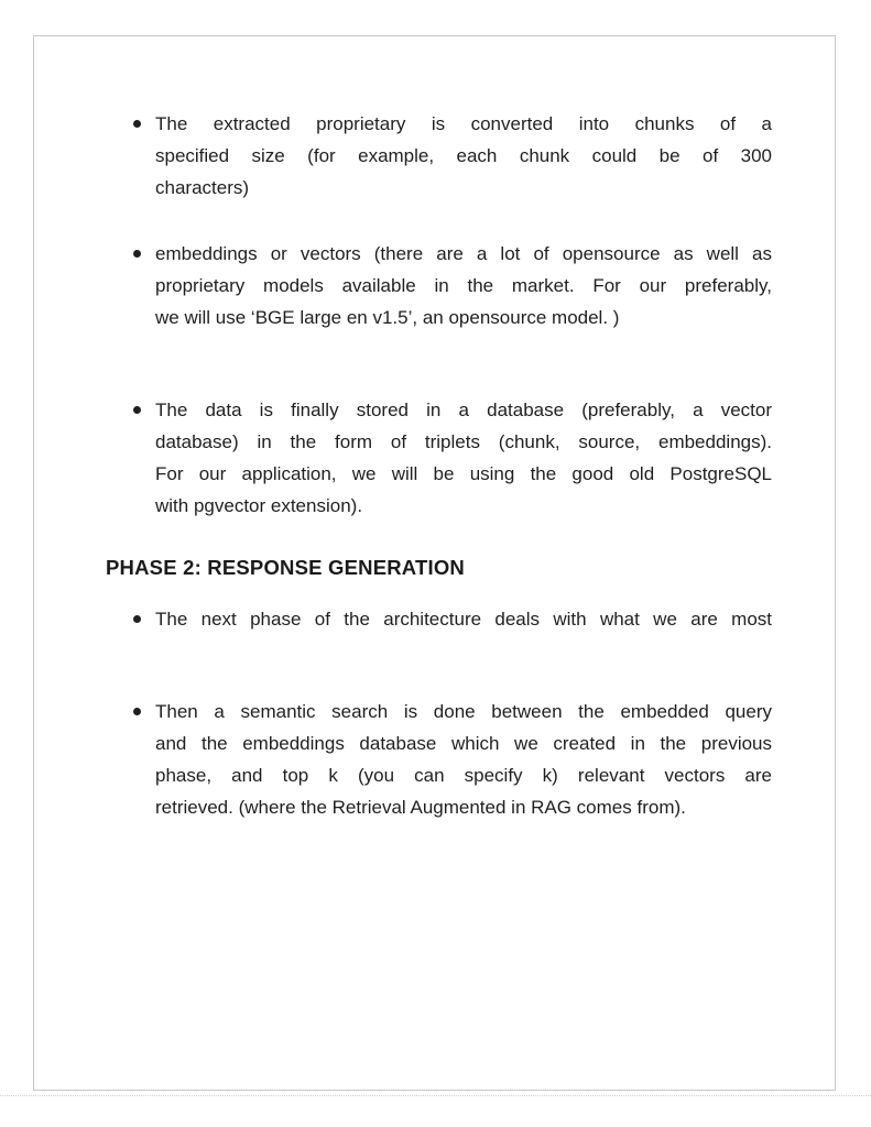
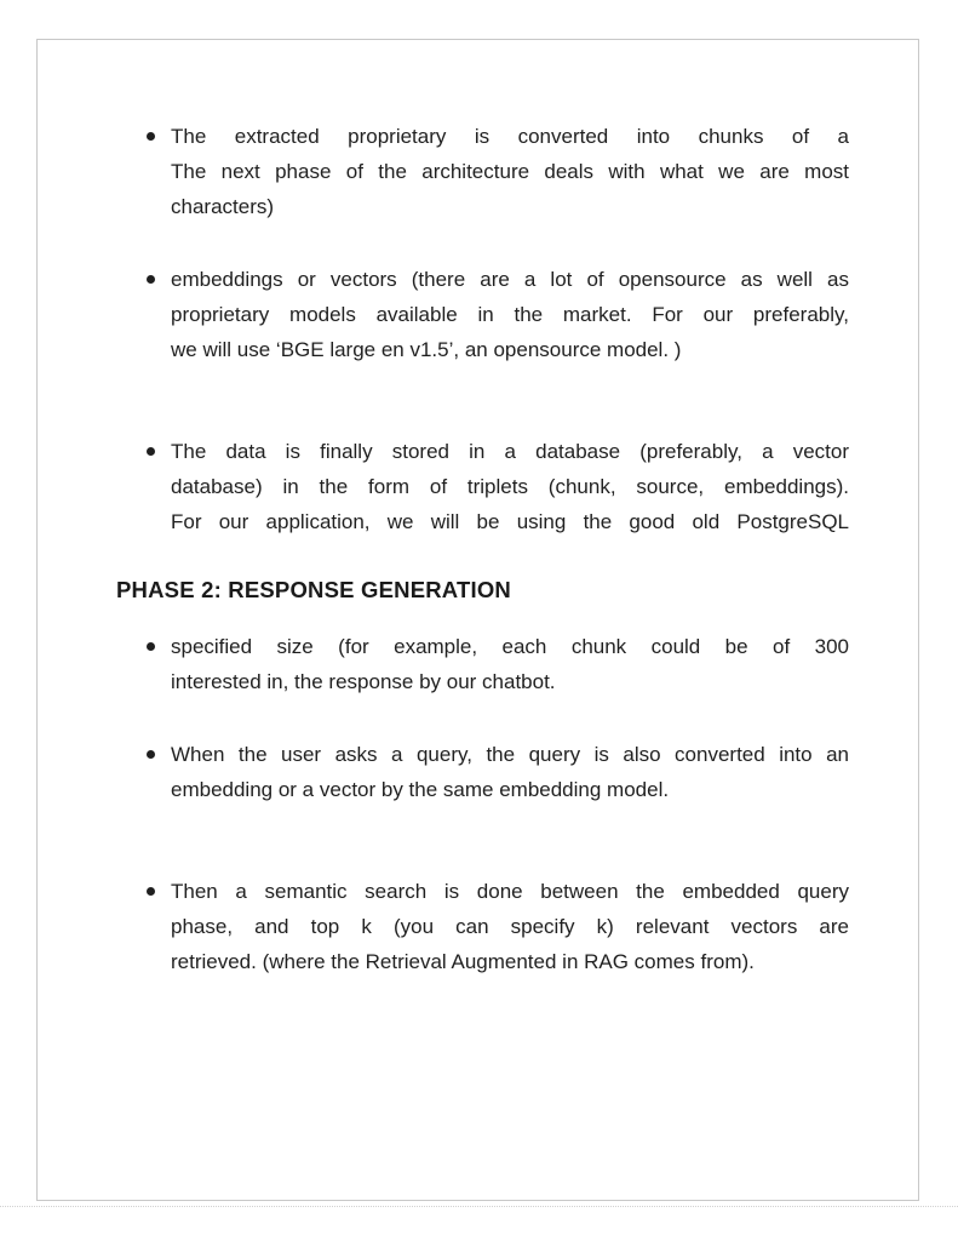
  The extracted proprietary is converted into chunks of a
- specified size (for example, each chunk could be of 300
+ The next phase of the architecture deals with what we are most
  characters)
  embeddings or vectors (there are a lot of opensource as well as
  proprietary models available in the market. For our preferably,
  we will use ‘BGE large en v1.5’, an opensource model. )
  The data is finally stored in a database (preferably, a vector
  database) in the form of triplets (chunk, source, embeddings).
  For our application, we will be using the good old PostgreSQL
- with pgvector extension).
  PHASE 2: RESPONSE GENERATION
- The next phase of the architecture deals with what we are most
+ specified size (for example, each chunk could be of 300
+ interested in, the response by our chatbot.
+ When the user asks a query, the query is also converted into an
+ embedding or a vector by the same embedding model.
  Then a semantic search is done between the embedded query
- and the embeddings database which we created in the previous
  phase, and top k (you can specify k) relevant vectors are
  retrieved. (where the Retrieval Augmented in RAG comes from).
